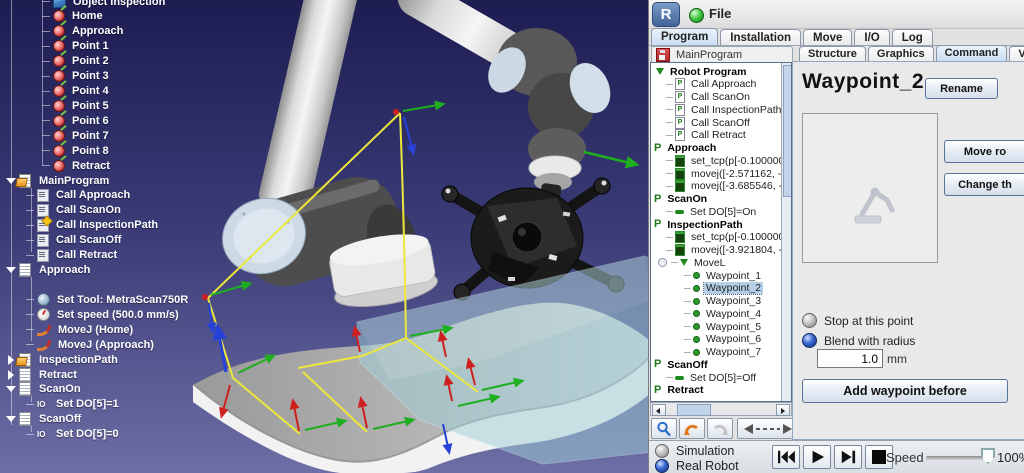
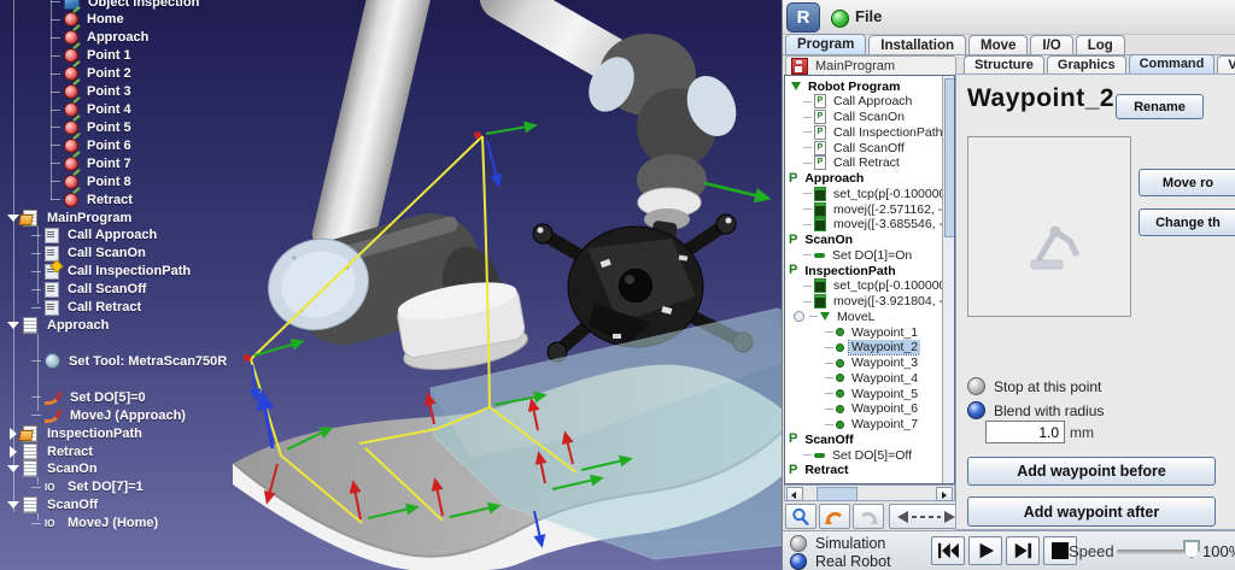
  Object Inspection
  Home
  Approach
  Point 1
  Point 2
  Point 3
  Point 4
  Point 5
  Point 6
  Point 7
  Point 8
  Retract
  MainProgram
  Call Approach
  Call ScanOn
  Call InspectionPath
  Call ScanOff
  Call Retract
  Approach
  Set Tool: MetraScan750R
- Set speed (500.0 mm/s)
- MoveJ (Home)
+ Set DO[5]=0
  MoveJ (Approach)
  InspectionPath
  Retract
  ScanOn
  IO
- Set DO[5]=1
+ Set DO[7]=1
  ScanOff
  IO
- Set DO[5]=0
+ MoveJ (Home)
  R
  File
  Program
  Installation
  Move
  I/O
  Log
  MainProgram
  Structure
  Graphics
  Command
  Robot Program
  Call Approach
  Call ScanOn
  Call InspectionPath
  Call ScanOff
  Call Retract
  P
  Approach
  set_tcp(p[-0.10000
  movej([-2.571162, -
  movej([-3.685546,
  P
  ScanOn
- Set DO[5]=On
+ Set DO[1]=On
  P
  InspectionPath
  set_tcp(p[-0.10000
  movej([-3.921804,
  MoveL
  Waypoint_1
  Waypoint_2
  Waypoint_3
  Waypoint_4
  Waypoint_5
  Waypoint_6
  Waypoint_7
  P
  ScanOff
  Set DO[5]=Off
  P
  Retract
  Waypoint_2
  Rename
  Move ro
  Change th
  Stop at this point
  Blend with radius
  1.0
  mm
  Add waypoint before
+ Add waypoint after
  Simulation
  Real Robot
  Speed
  100
